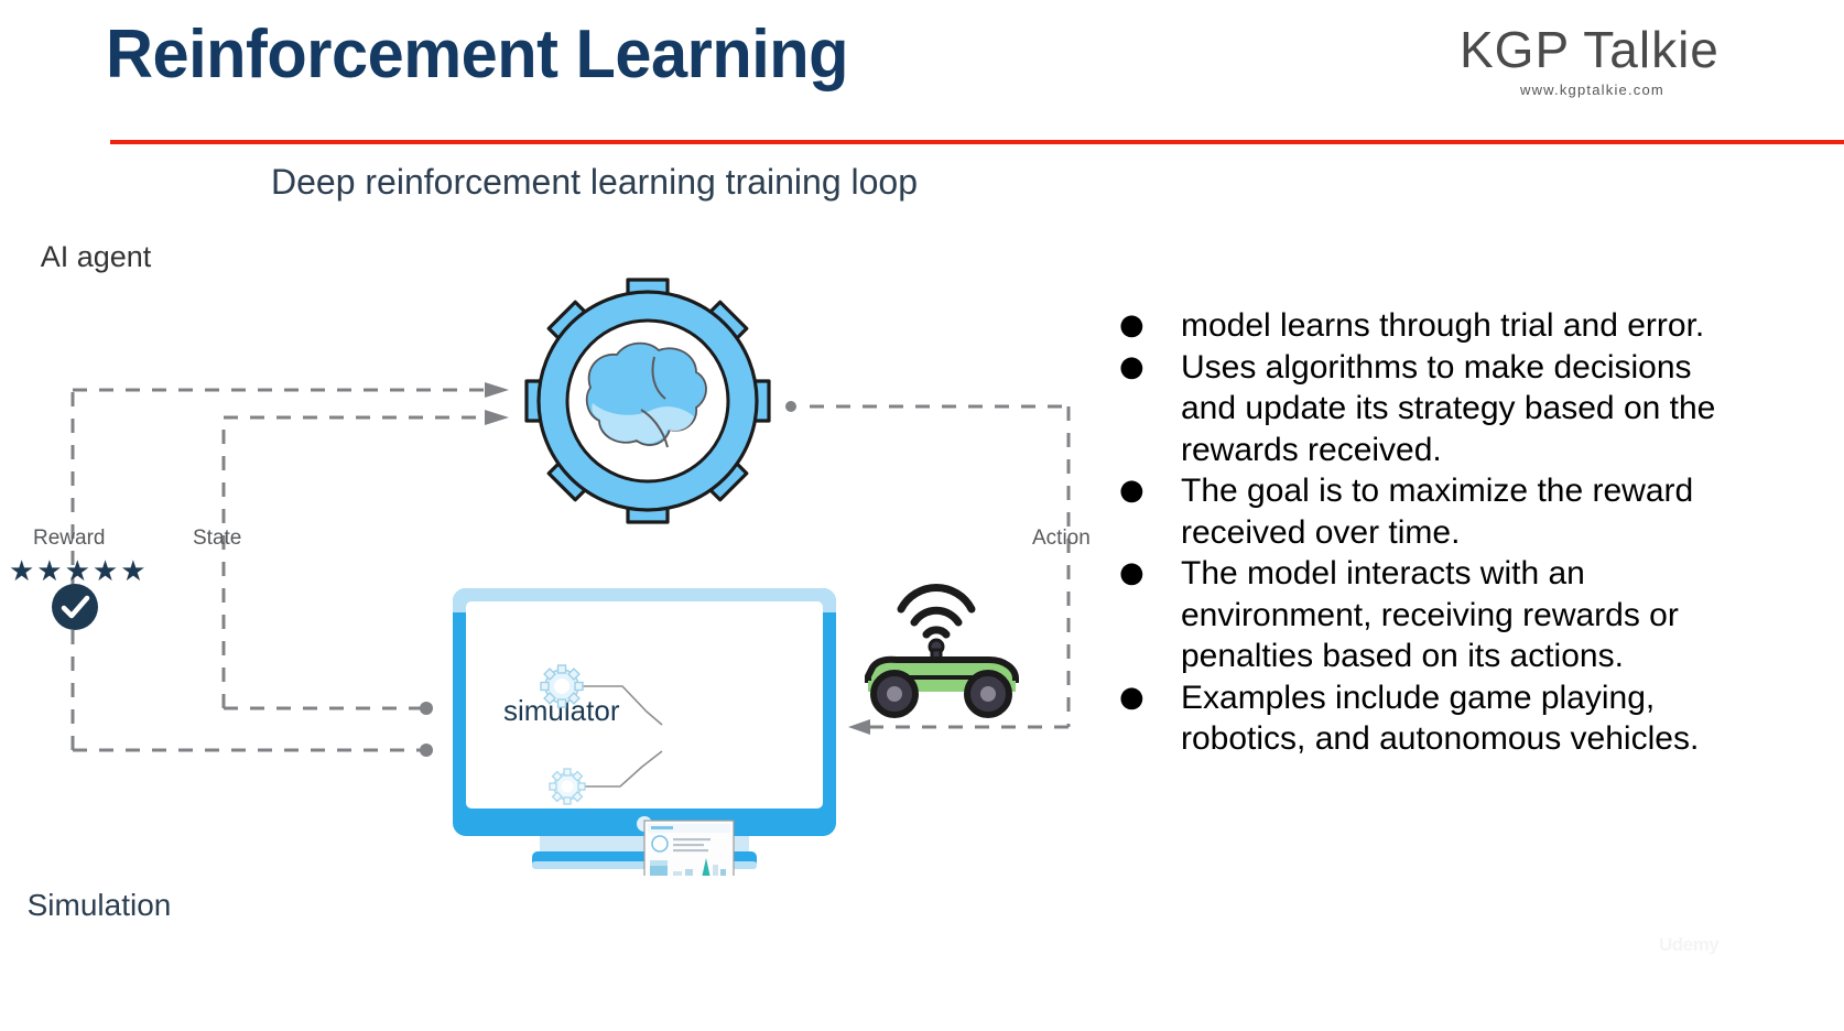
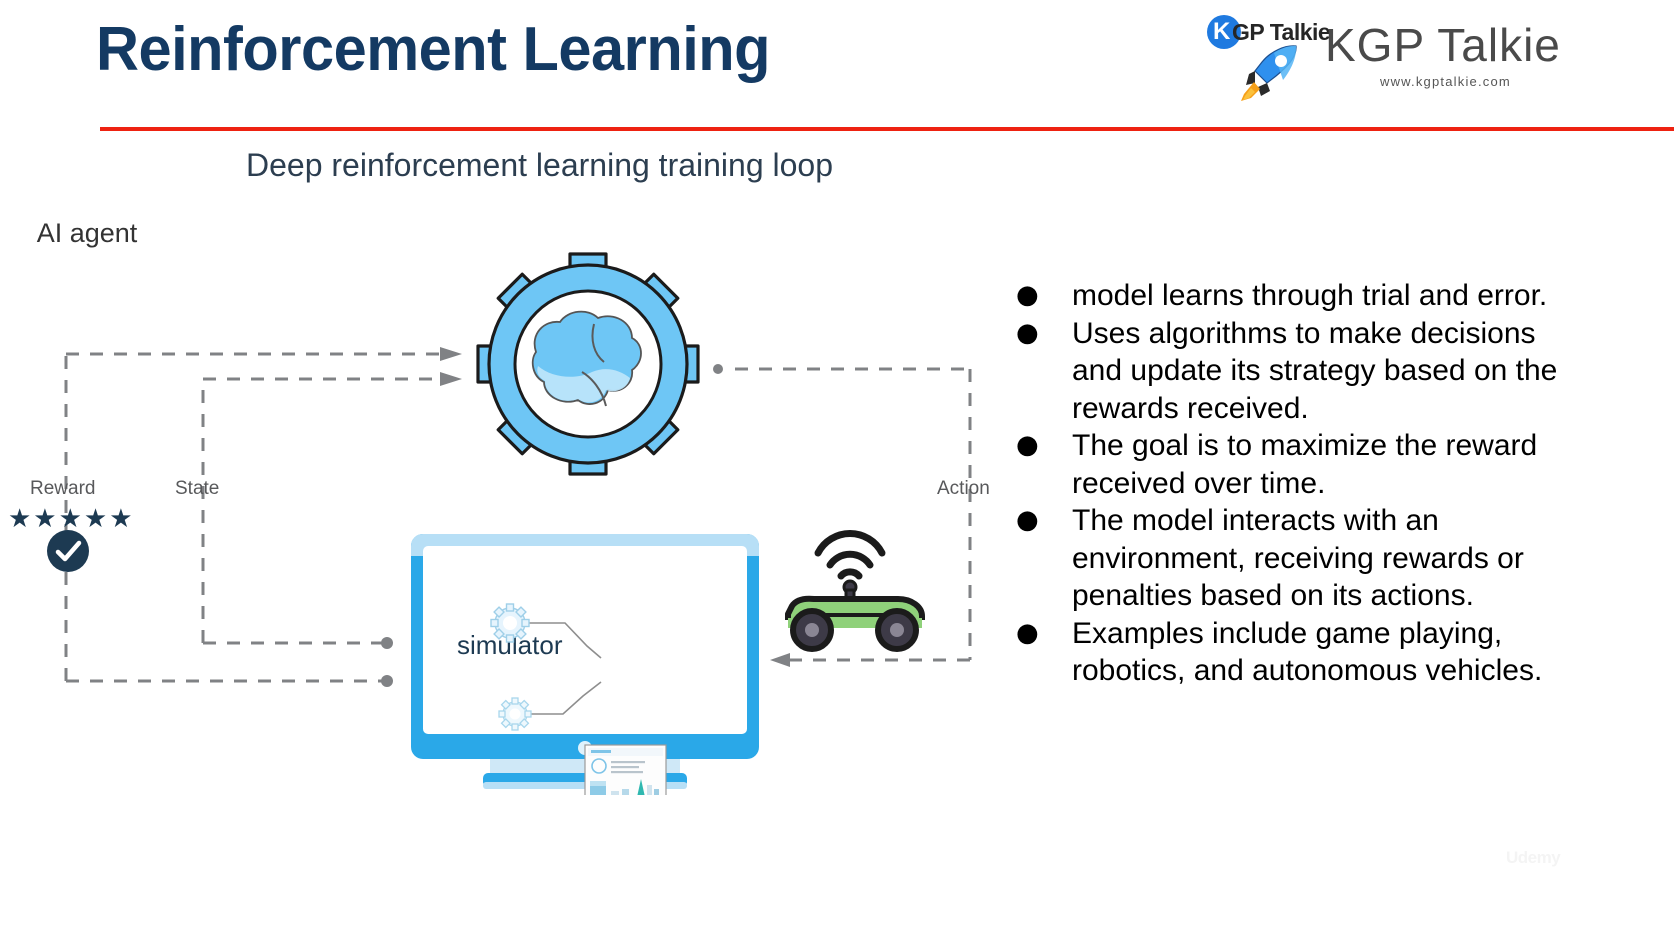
  Reinforcement Learning
+ K
+ GP Talkie
  KGP Talkie
  www.kgptalkie.com
  Deep reinforcement learning training loop
  AI agent
  Reward
  State
  Action
  ★★★★★
  simulator
- Simulation
  ●
  model learns through trial and error.
  ●
  Uses algorithms to make decisions and update its strategy based on the rewards received.
  ●
  The goal is to maximize the reward received over time.
  ●
  The model interacts with an environment, receiving rewards or penalties based on its actions.
  ●
  Examples include game playing, robotics, and autonomous vehicles.
